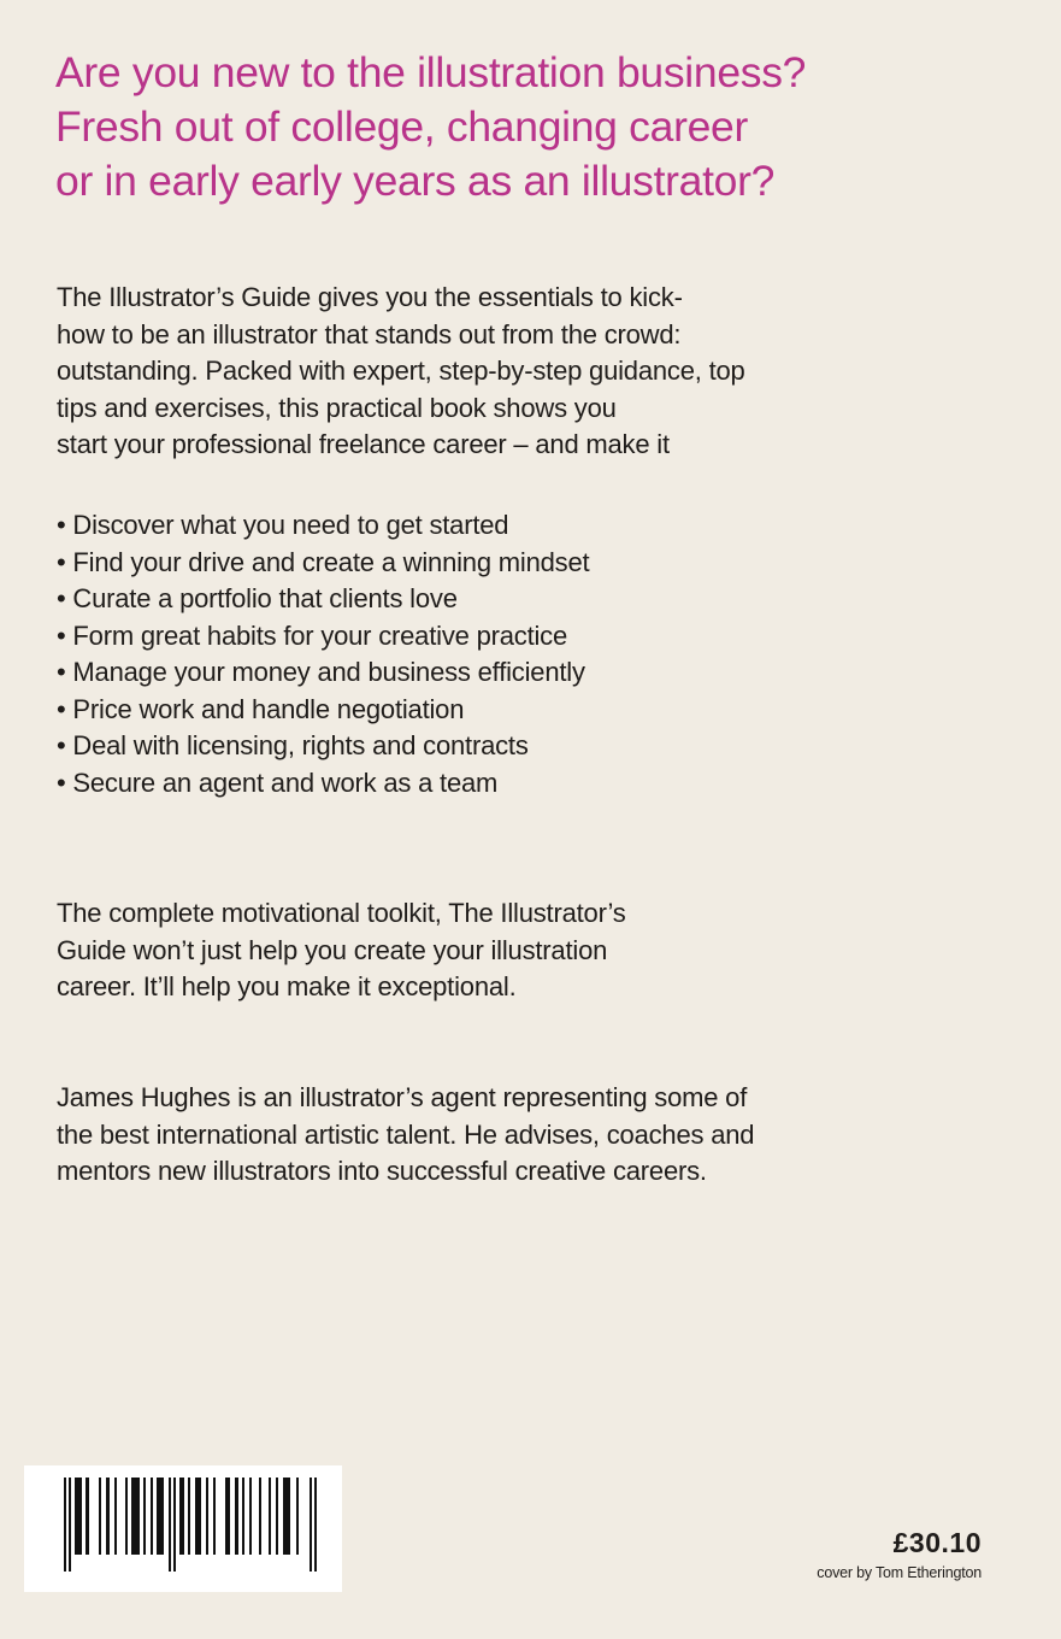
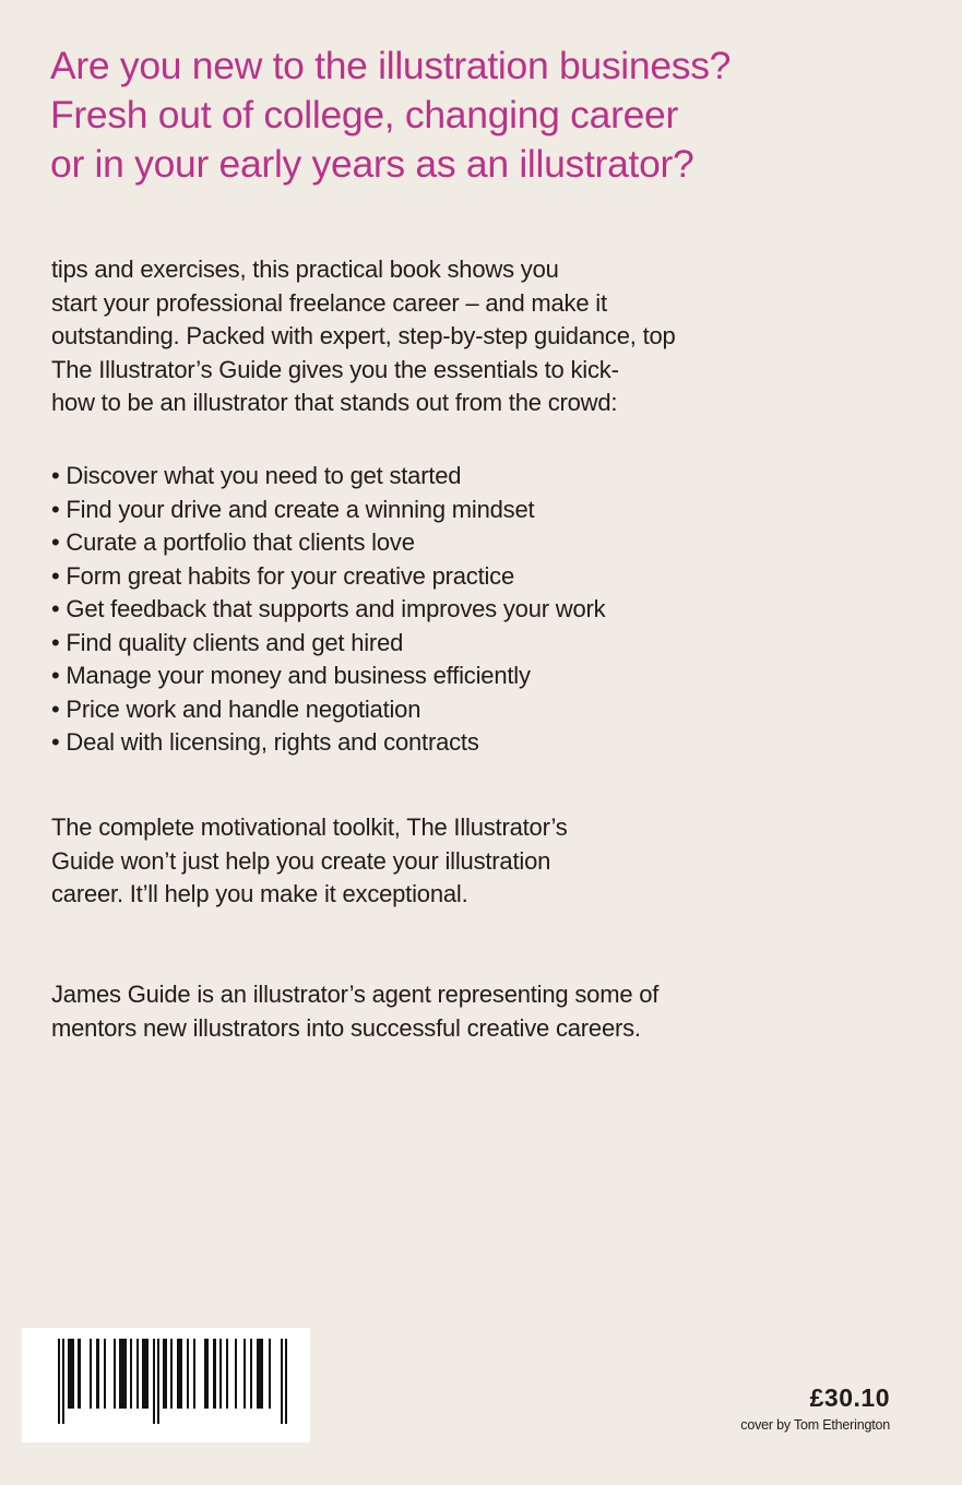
  Are you new to the illustration business?
  Fresh out of college, changing career
- or in early early years as an illustrator?
+ or in your early years as an illustrator?
- The Illustrator’s Guide gives you the essentials to kick-
+ tips and exercises, this practical book shows you
- how to be an illustrator that stands out from the crowd:
+ start your professional freelance career – and make it
  outstanding. Packed with expert, step-by-step guidance, top
- tips and exercises, this practical book shows you
+ The Illustrator’s Guide gives you the essentials to kick-
- start your professional freelance career – and make it
+ how to be an illustrator that stands out from the crowd:
  • Discover what you need to get started
  • Find your drive and create a winning mindset
  • Curate a portfolio that clients love
  • Form great habits for your creative practice
+ • Get feedback that supports and improves your work
+ • Find quality clients and get hired
  • Manage your money and business efficiently
  • Price work and handle negotiation
  • Deal with licensing, rights and contracts
- • Secure an agent and work as a team
  The complete motivational toolkit, The Illustrator’s
  Guide won’t just help you create your illustration
  career. It’ll help you make it exceptional.
- James Hughes is an illustrator’s agent representing some of
+ James Guide is an illustrator’s agent representing some of
- the best international artistic talent. He advises, coaches and
  mentors new illustrators into successful creative careers.
  £30.10
  cover by Tom Etherington
